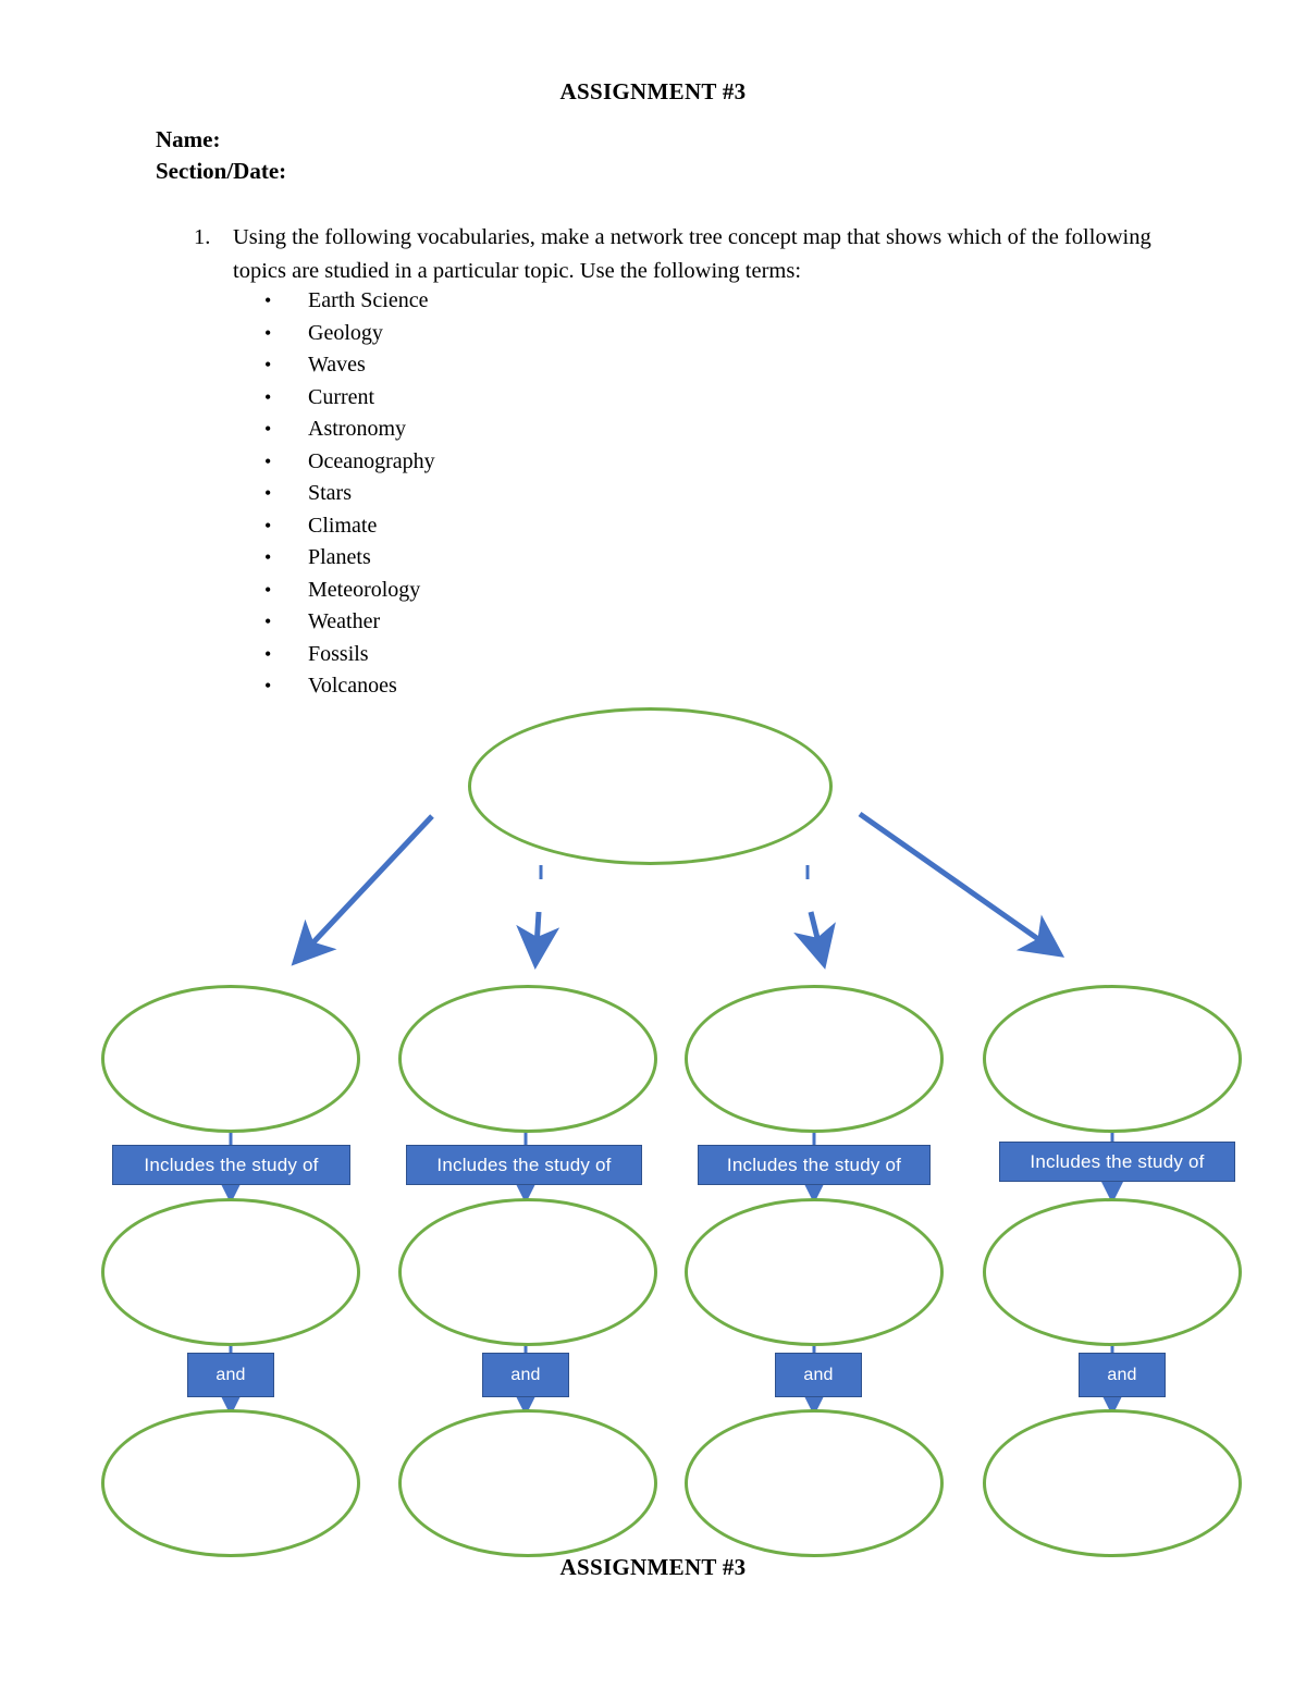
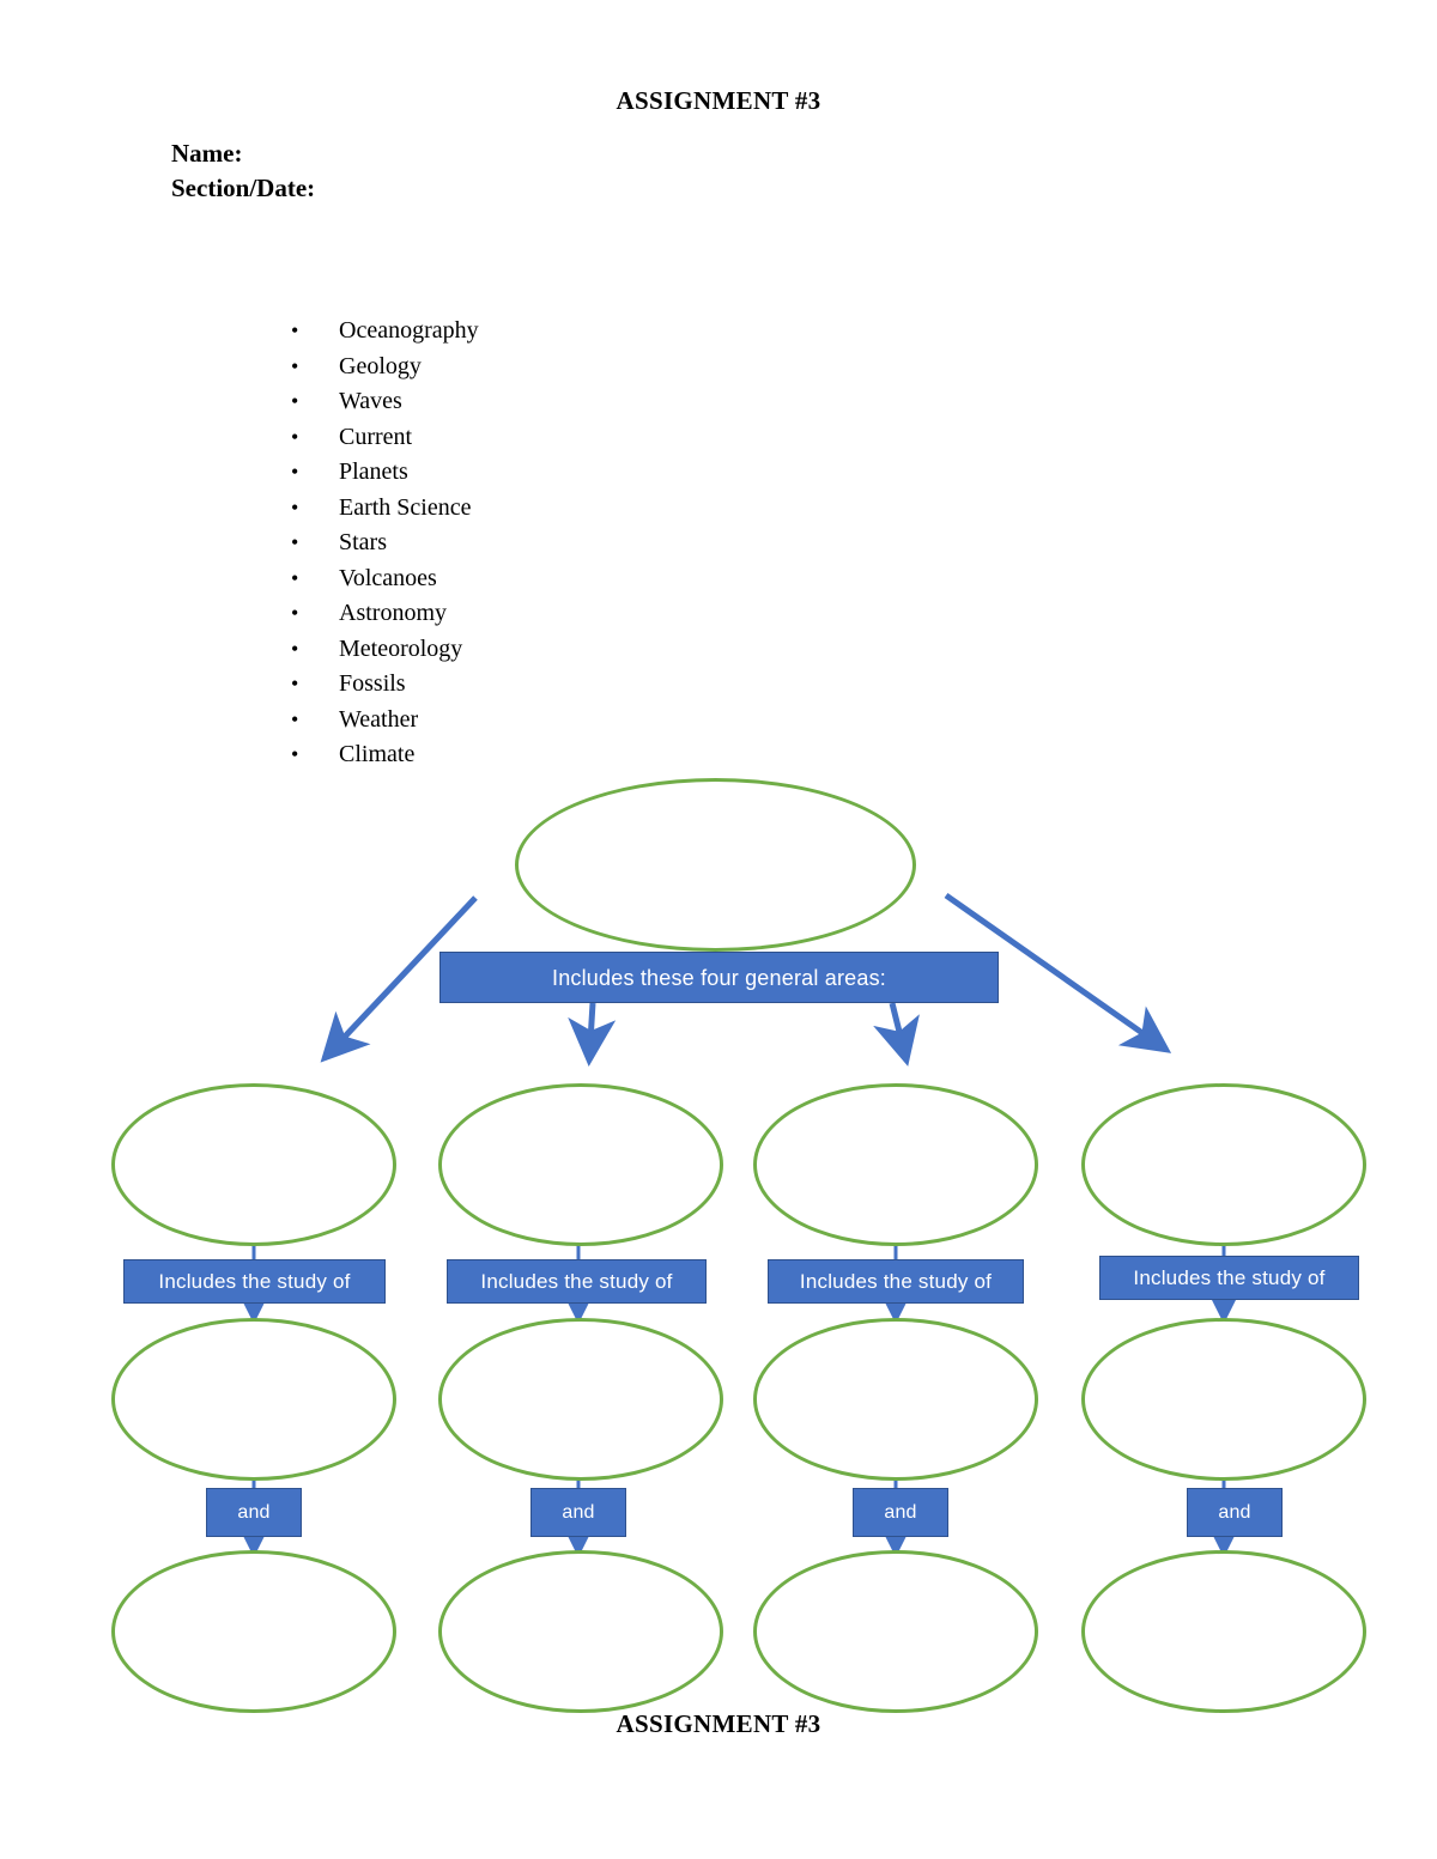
  ASSIGNMENT #3
  Name:
  Section/Date:
- 1.
- Using the following vocabularies, make a network tree concept map that shows which of the following topics are studied in a particular topic. Use the following terms:
  •
- Earth Science
+ Oceanography
  •
  Geology
  •
  Waves
  •
  Current
  •
- Astronomy
+ Planets
  •
- Oceanography
+ Earth Science
  •
  Stars
  •
- Climate
+ Volcanoes
  •
- Planets
+ Astronomy
  •
  Meteorology
  •
- Weather
+ Fossils
  •
- Fossils
+ Weather
  •
- Volcanoes
+ Climate
+ Includes these four general areas:
  Includes the study of
  Includes the study of
  Includes the study of
  Includes the study of
  and
  and
  and
  and
  ASSIGNMENT #3
